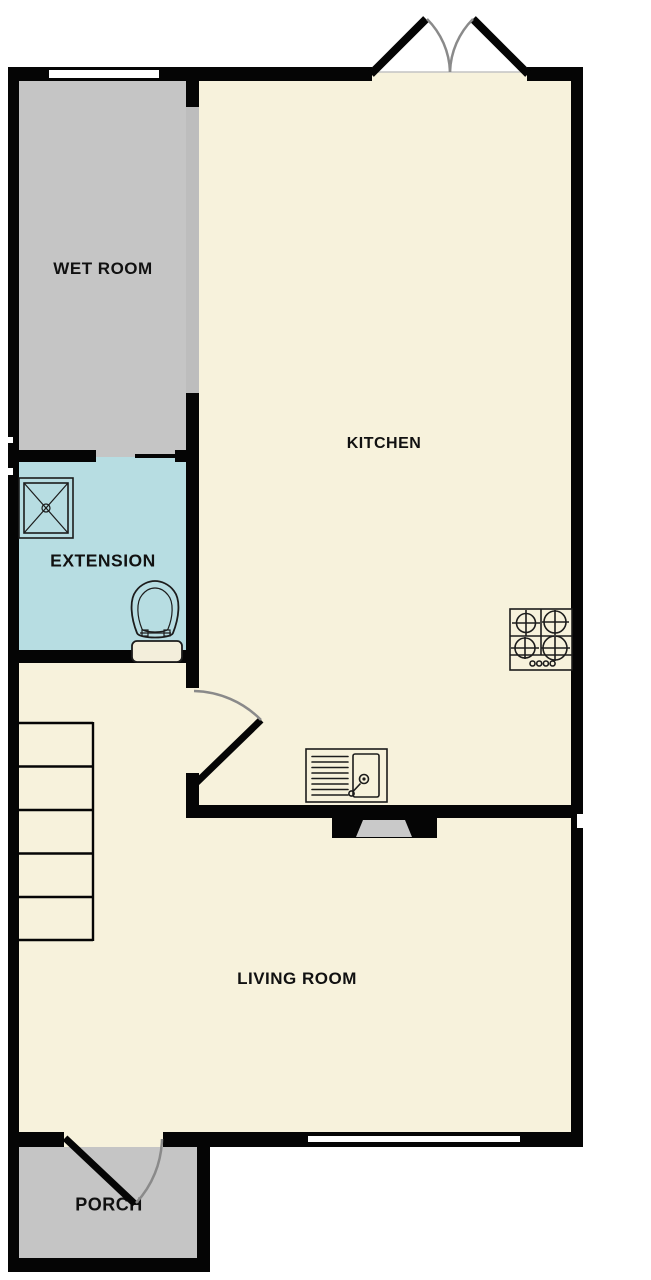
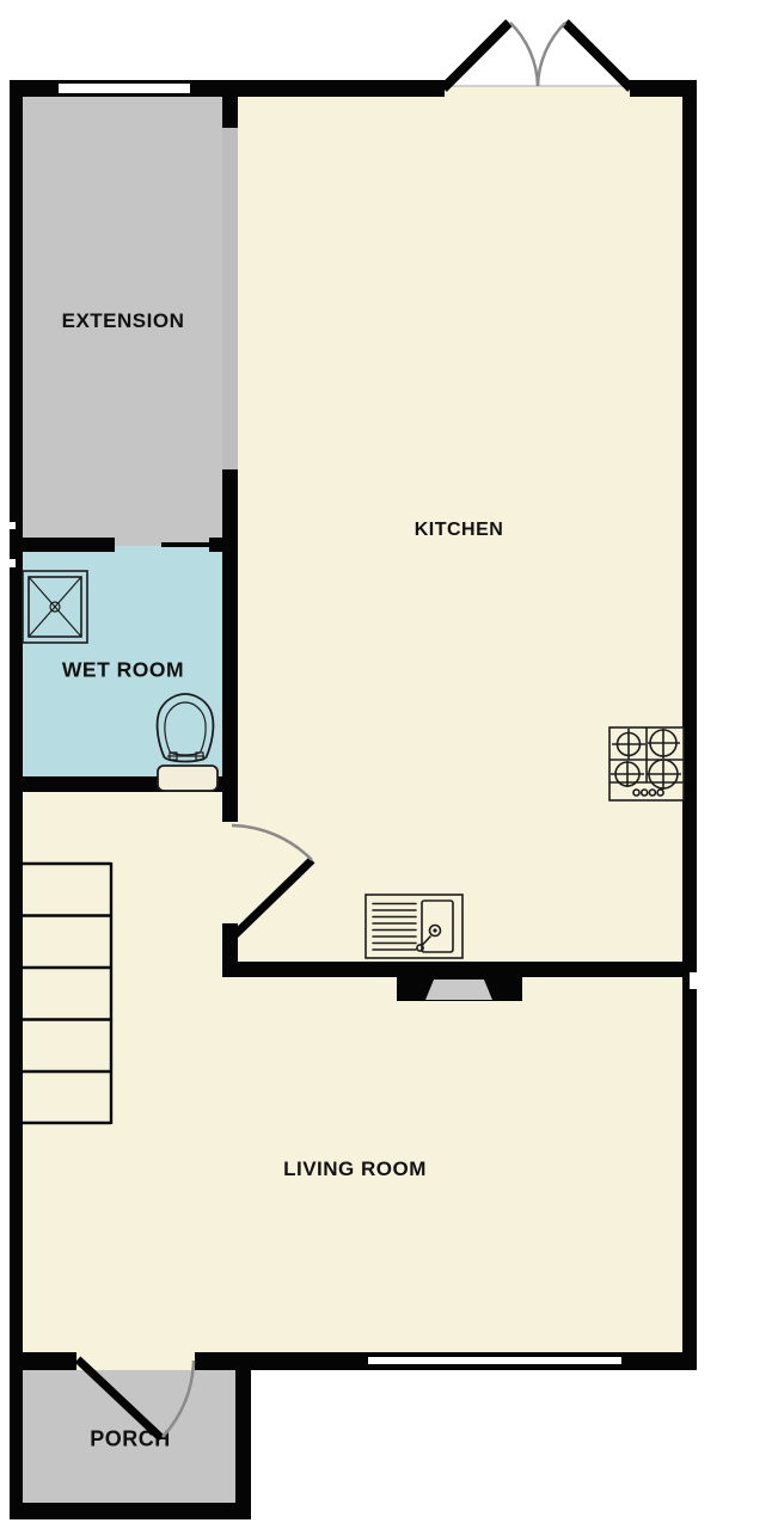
- WET ROOM
+ EXTENSION
  KITCHEN
- EXTENSION
+ WET ROOM
  LIVING ROOM
  PORCH
